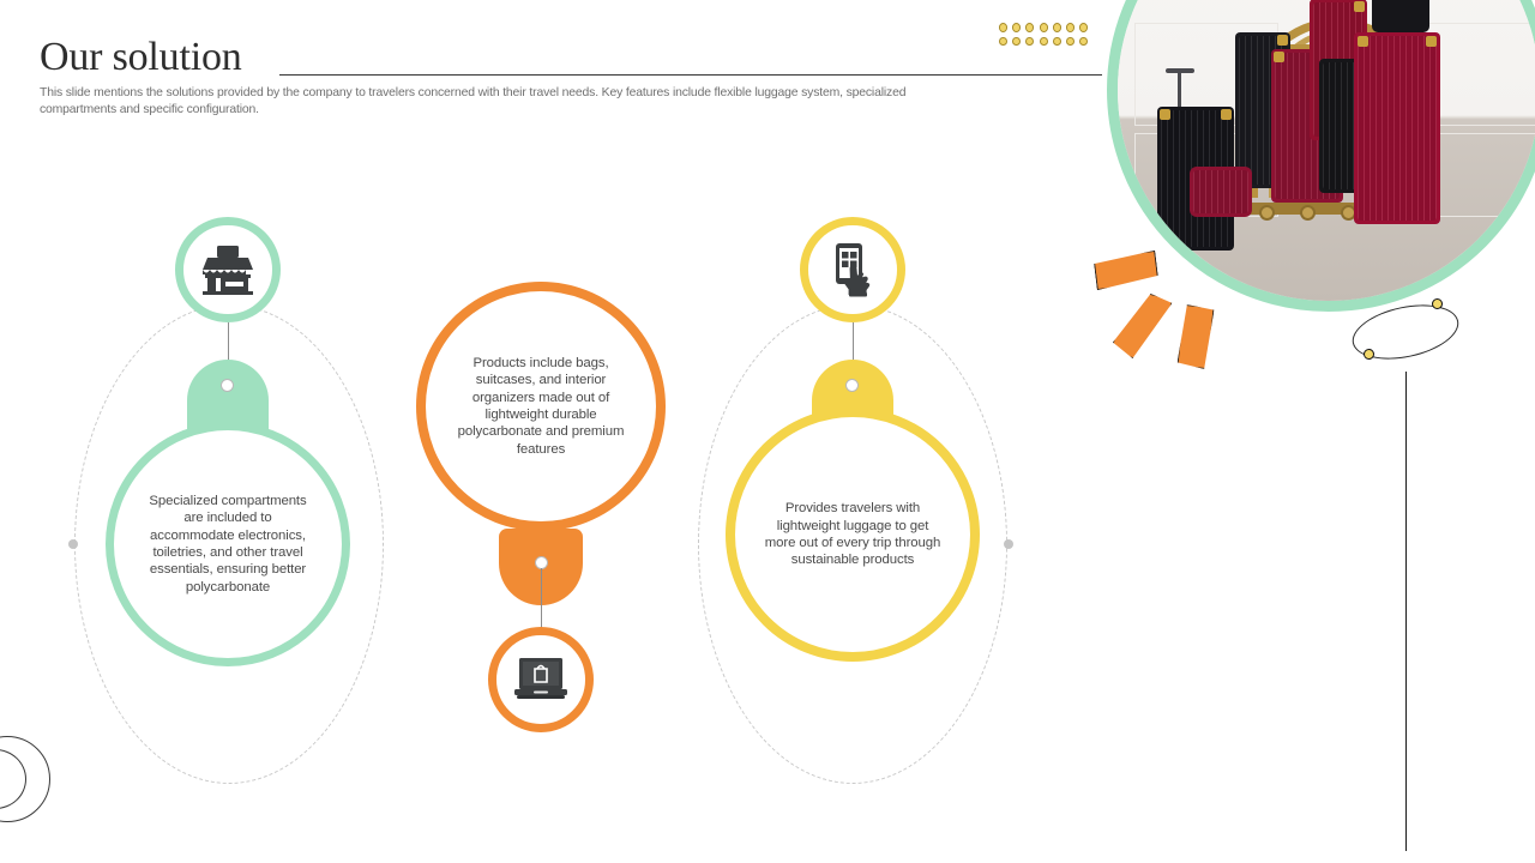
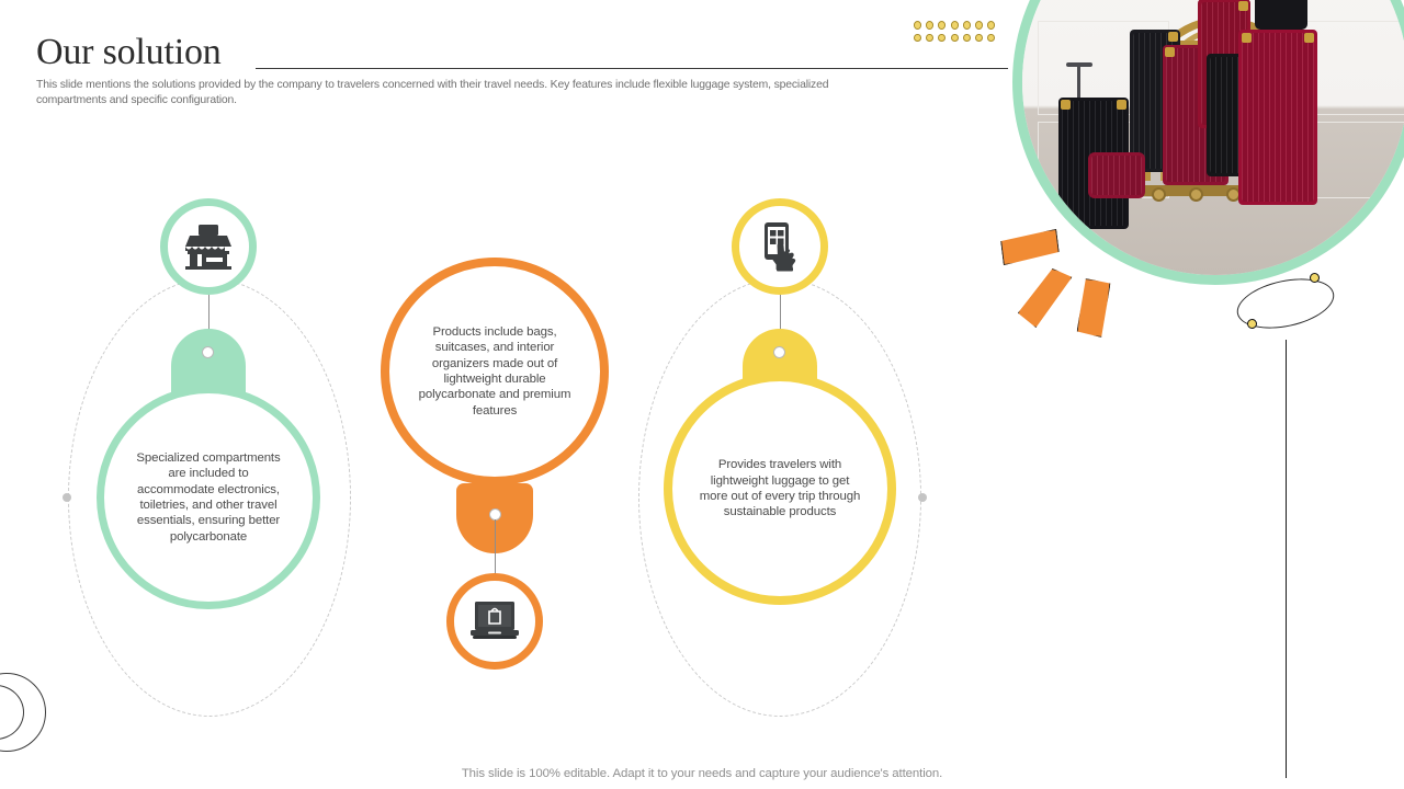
  Our solution
  This slide mentions the solutions provided by the company to travelers concerned with their travel needs. Key features include flexible luggage system, specialized compartments and specific configuration.
  Specialized compartments are included to accommodate electronics, toiletries, and other travel essentials, ensuring better polycarbonate
  Products include bags, suitcases, and interior organizers made out of lightweight durable polycarbonate and premium features
  Provides travelers with lightweight luggage to get more out of every trip through sustainable products
+ This slide is 100% editable. Adapt it to your needs and capture your audience's attention.
